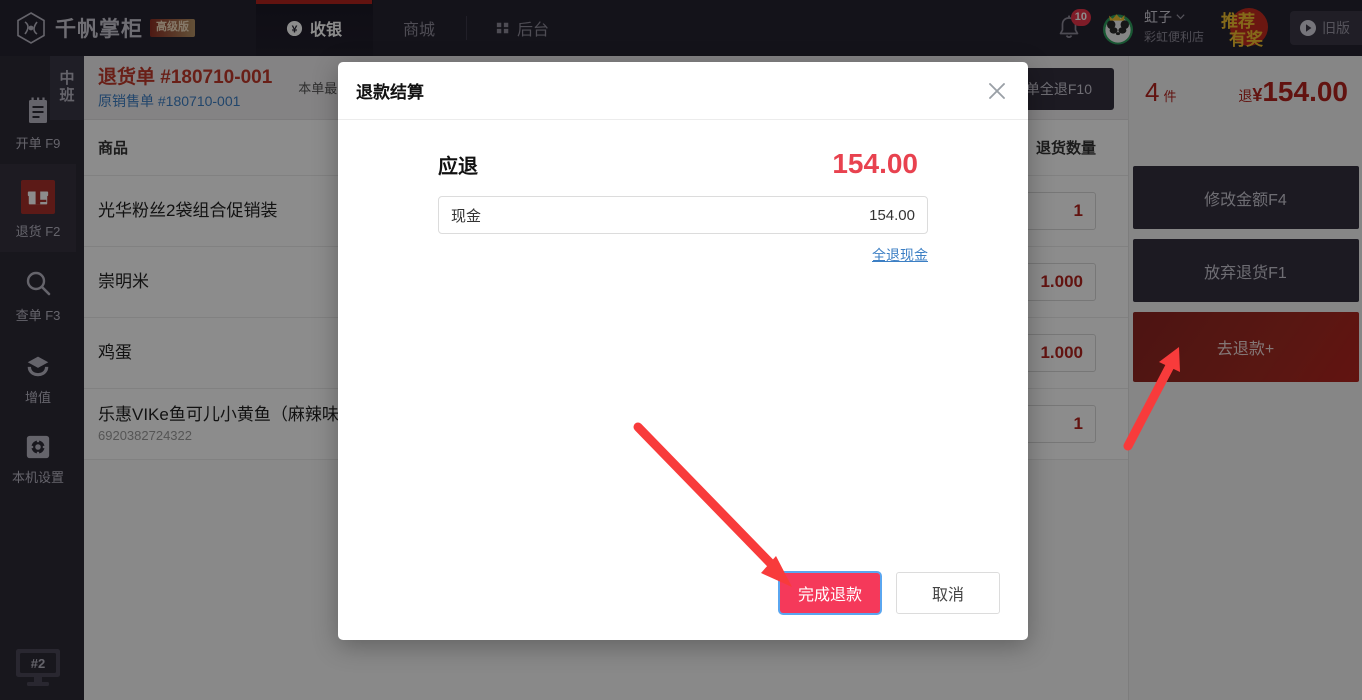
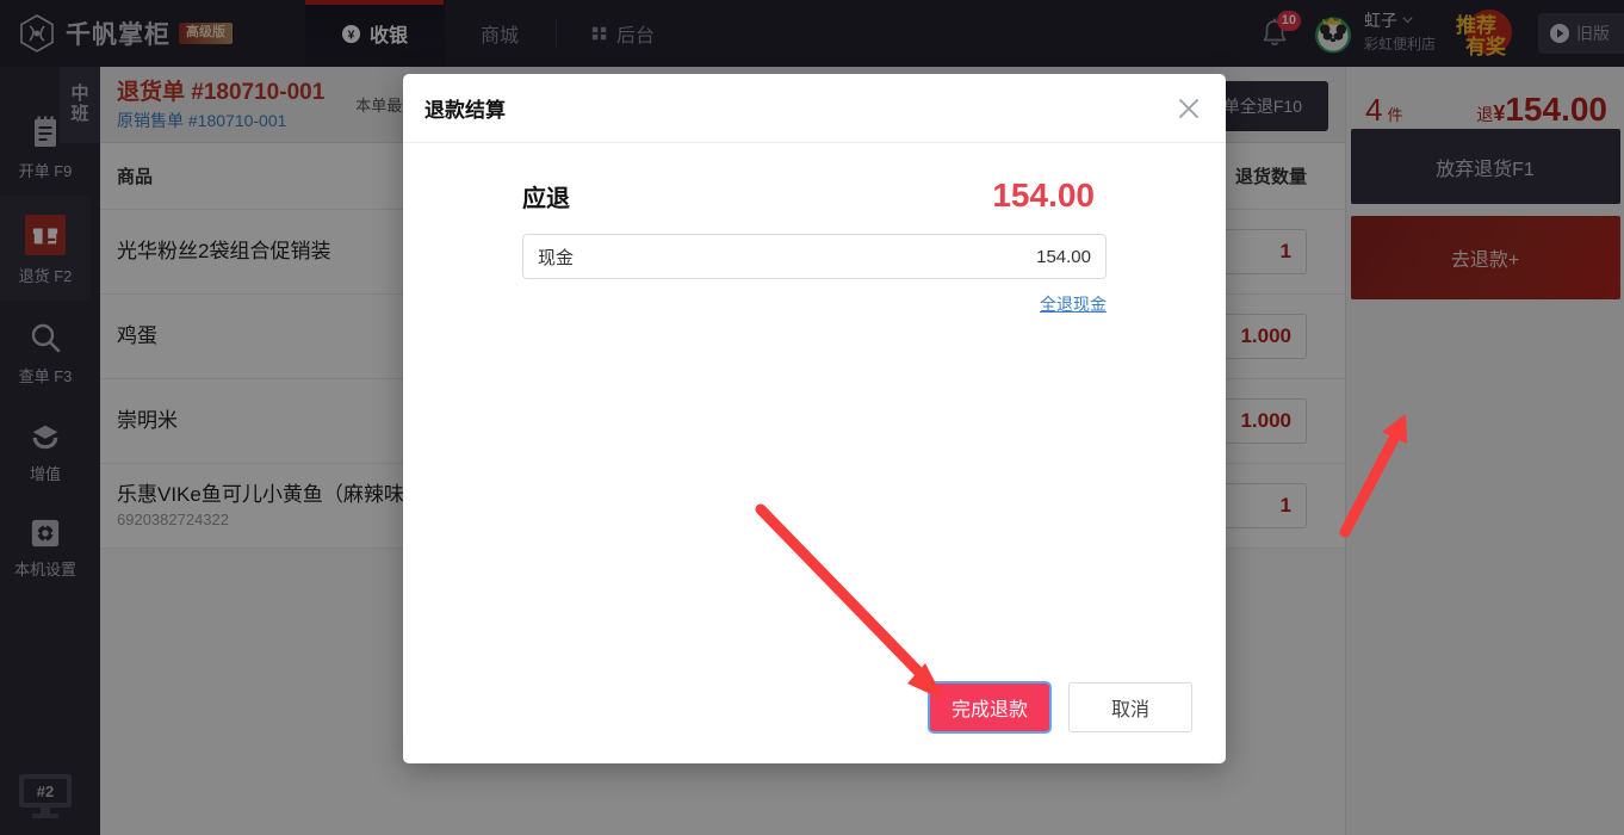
  千帆掌柜
  高级版
  ¥
  收银
  商城
  后台
  10
  虹子
  彩虹便利店
  推荐
  有奖
  旧版
  开单 F9
  退货 F2
  查单 F3
  增值
  本机设置
  #2
  中
  班
  退货单 #180710-001
  原销售单 #180710-001
  单全退F10
  商品
  退货数量
  光华粉丝2袋组合促销装
  1
- 崇明米
+ 鸡蛋
  1.000
- 鸡蛋
+ 崇明米
  1.000
  乐惠VIKe鱼可儿小黄鱼（麻辣味
  6920382724322
  1
  4 件
  退¥154.00
- 修改金额F4
  放弃退货F1
  去退款+
  退款结算
  应退
  154.00
  现金
  154.00
  全退现金
  完成退款
  取消
